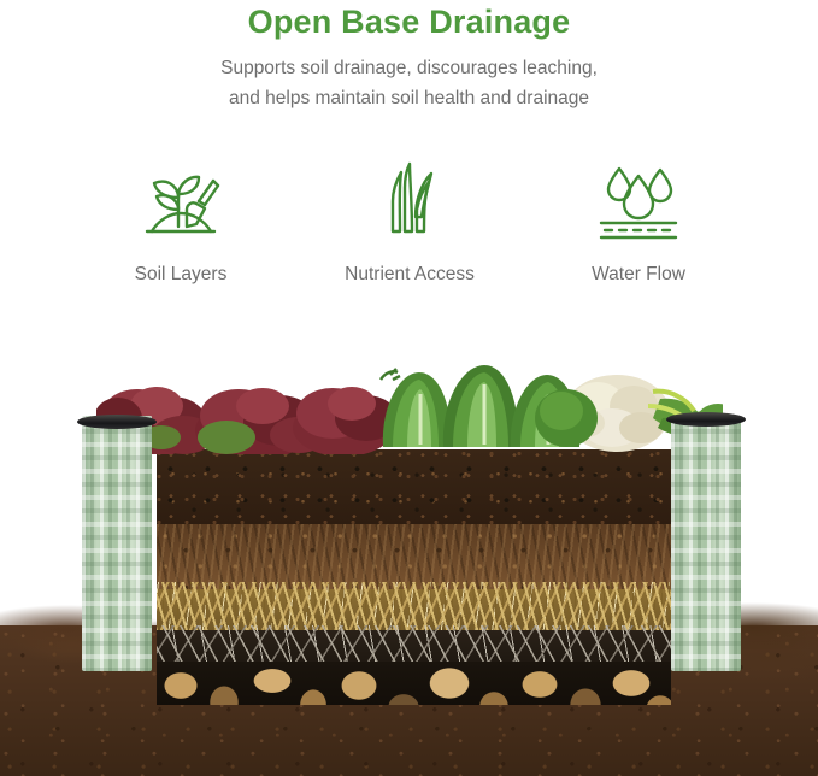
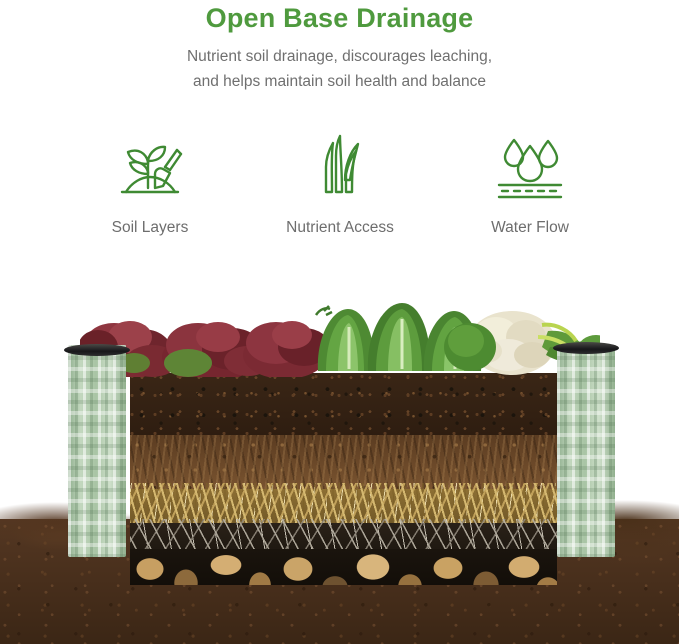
  Open Base Drainage
- Supports soil drainage, discourages leaching,
+ Nutrient soil drainage, discourages leaching,
- and helps maintain soil health and drainage
+ and helps maintain soil health and balance
  Soil Layers
  Nutrient Access
  Water Flow
